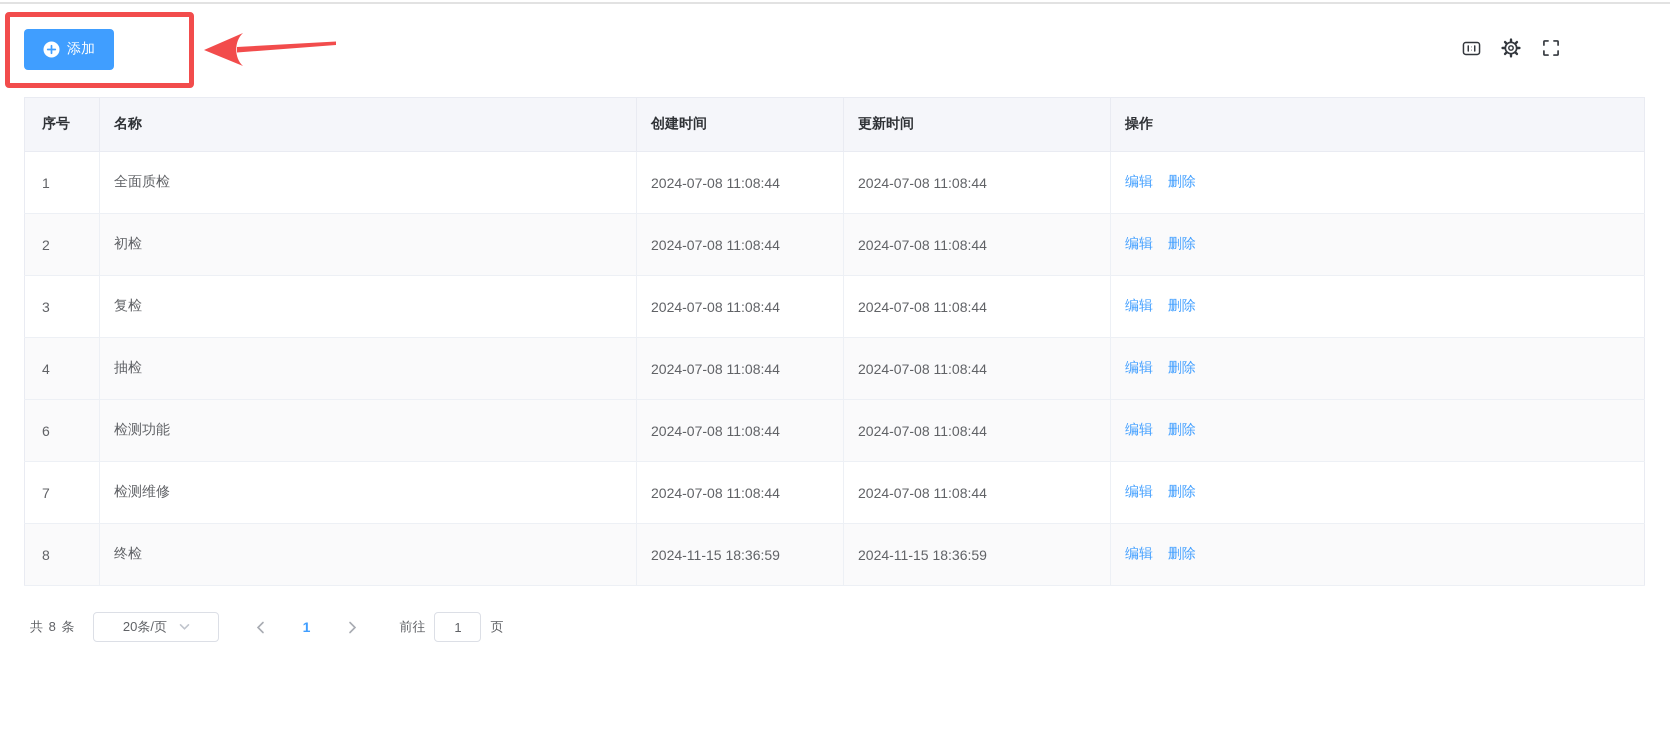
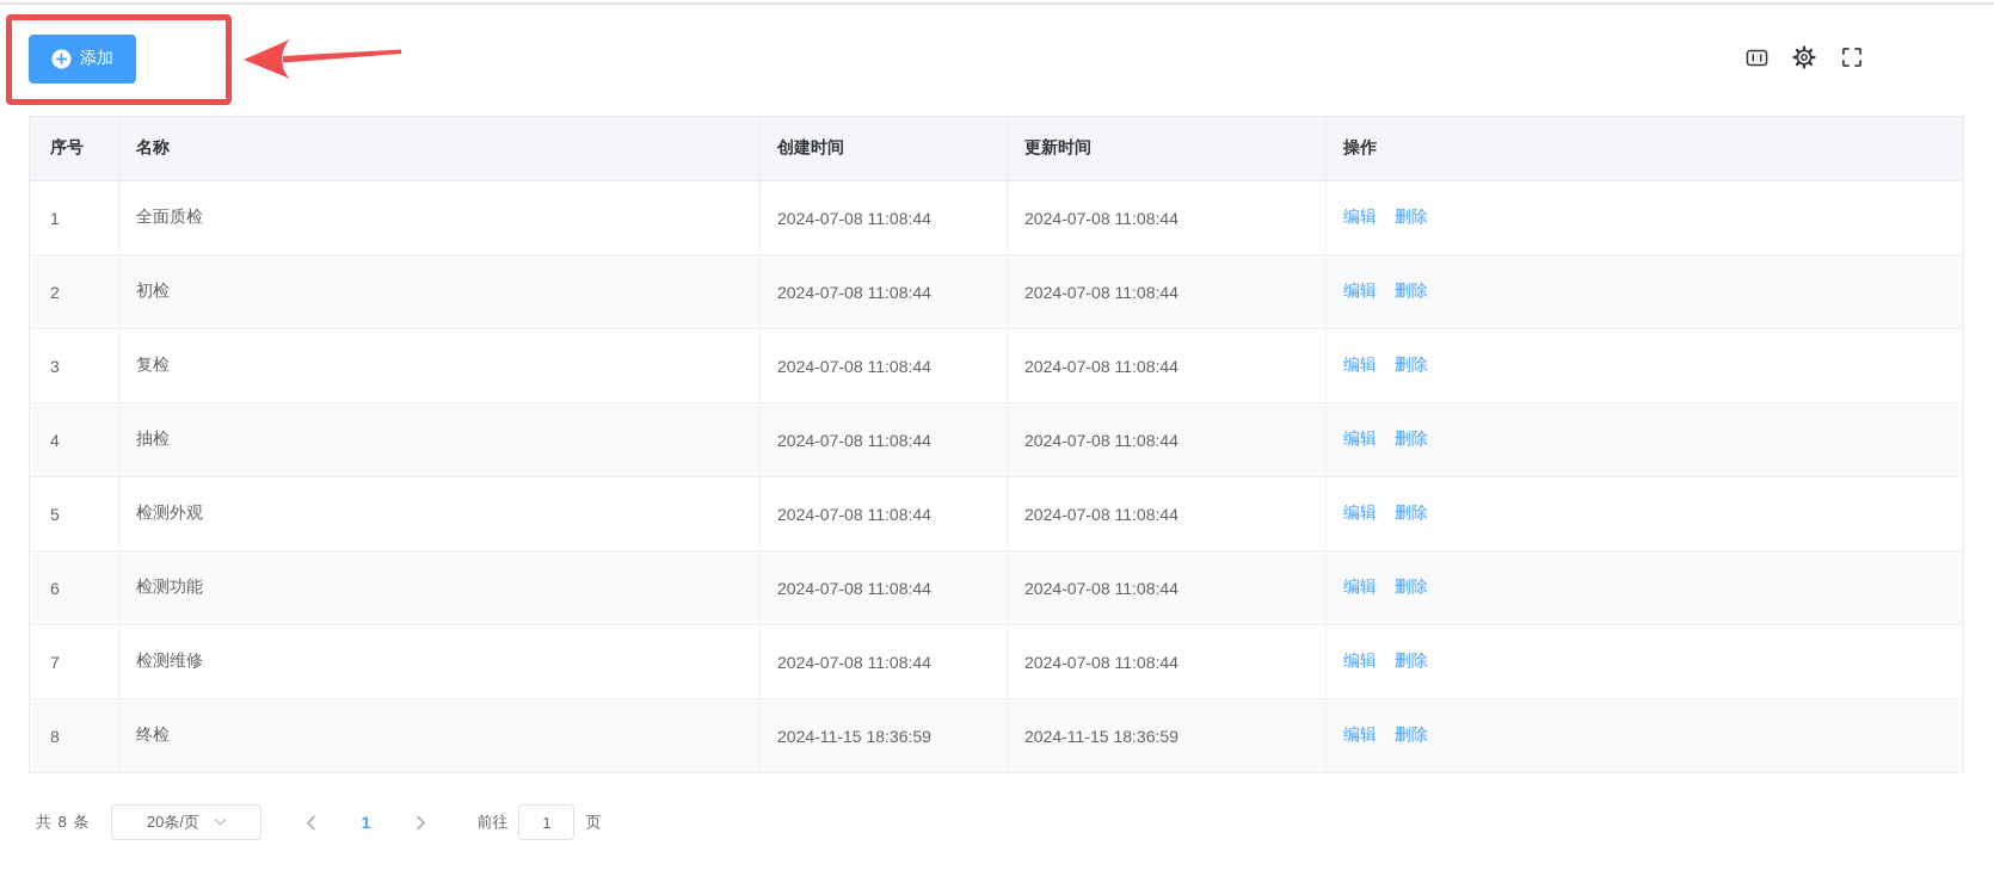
  添加
  序号	名称	创建时间	更新时间	操作
  1	全面质检	2024-07-08 11:08:44	2024-07-08 11:08:44	编辑 删除
  2	初检	2024-07-08 11:08:44	2024-07-08 11:08:44	编辑 删除
  3	复检	2024-07-08 11:08:44	2024-07-08 11:08:44	编辑 删除
  4	抽检	2024-07-08 11:08:44	2024-07-08 11:08:44	编辑 删除
+ 5	检测外观	2024-07-08 11:08:44	2024-07-08 11:08:44	编辑 删除
  6	检测功能	2024-07-08 11:08:44	2024-07-08 11:08:44	编辑 删除
  7	检测维修	2024-07-08 11:08:44	2024-07-08 11:08:44	编辑 删除
  8	终检	2024-11-15 18:36:59	2024-11-15 18:36:59	编辑 删除
  共 8 条
  20条/页
  1
  前往
  1
  页
